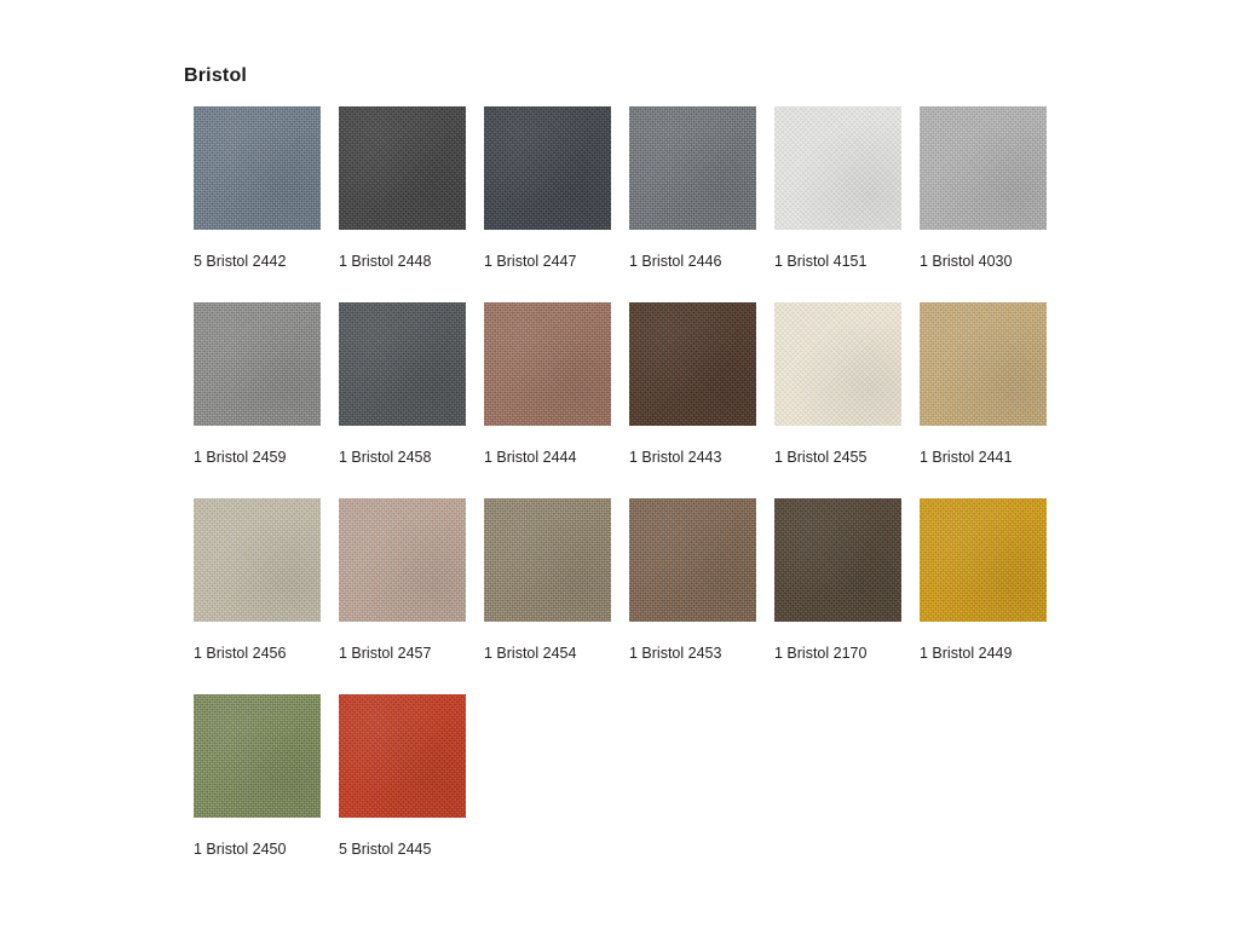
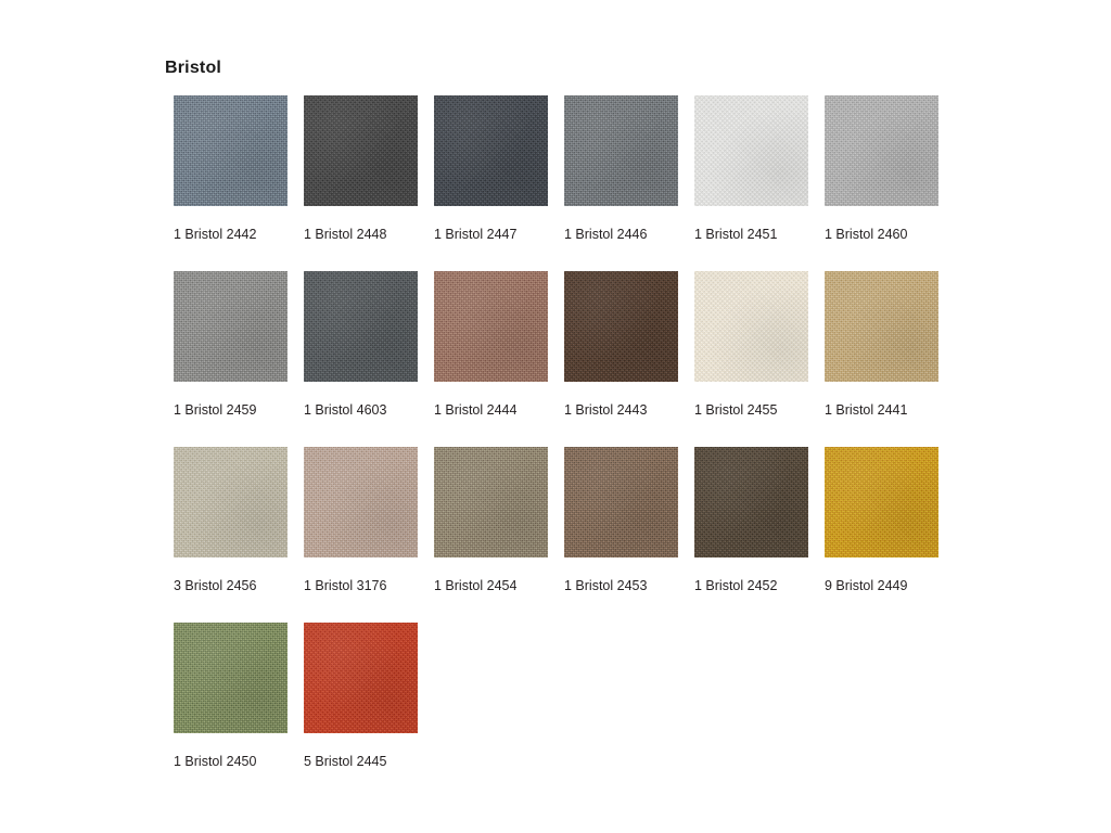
  Bristol
- 5 Bristol 2442
+ 1 Bristol 2442
  1 Bristol 2448
  1 Bristol 2447
  1 Bristol 2446
- 1 Bristol 4151
+ 1 Bristol 2451
- 1 Bristol 4030
+ 1 Bristol 2460
  1 Bristol 2459
- 1 Bristol 2458
+ 1 Bristol 4603
  1 Bristol 2444
  1 Bristol 2443
  1 Bristol 2455
  1 Bristol 2441
- 1 Bristol 2456
+ 3 Bristol 2456
- 1 Bristol 2457
+ 1 Bristol 3176
  1 Bristol 2454
  1 Bristol 2453
- 1 Bristol 2170
+ 1 Bristol 2452
- 1 Bristol 2449
+ 9 Bristol 2449
  1 Bristol 2450
  5 Bristol 2445
